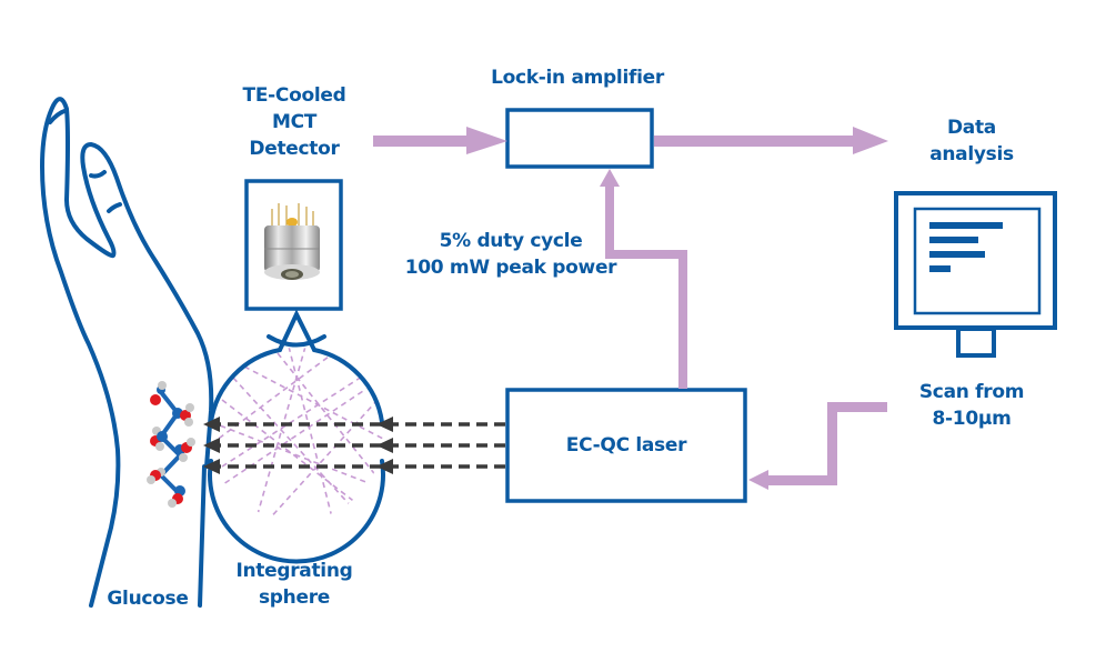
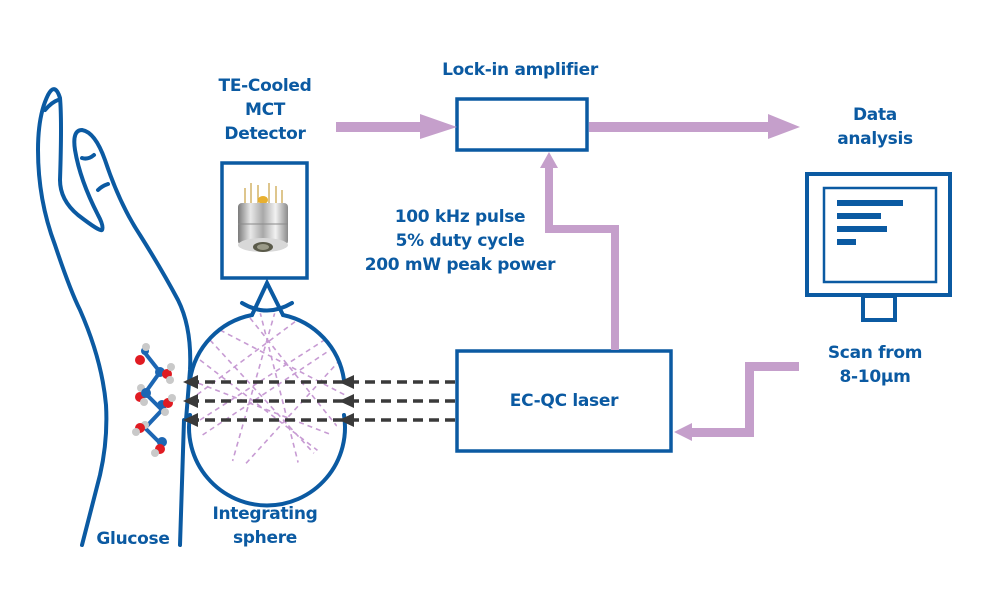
  TE-Cooled
  MCT
  Detector
  Lock-in amplifier
  Data
  analysis
+ 100 kHz pulse
  5% duty cycle
- 100 mW peak power
+ 200 mW peak power
  EC-QC laser
  Scan from
  8-10µm
  Glucose
  Integrating
  sphere
